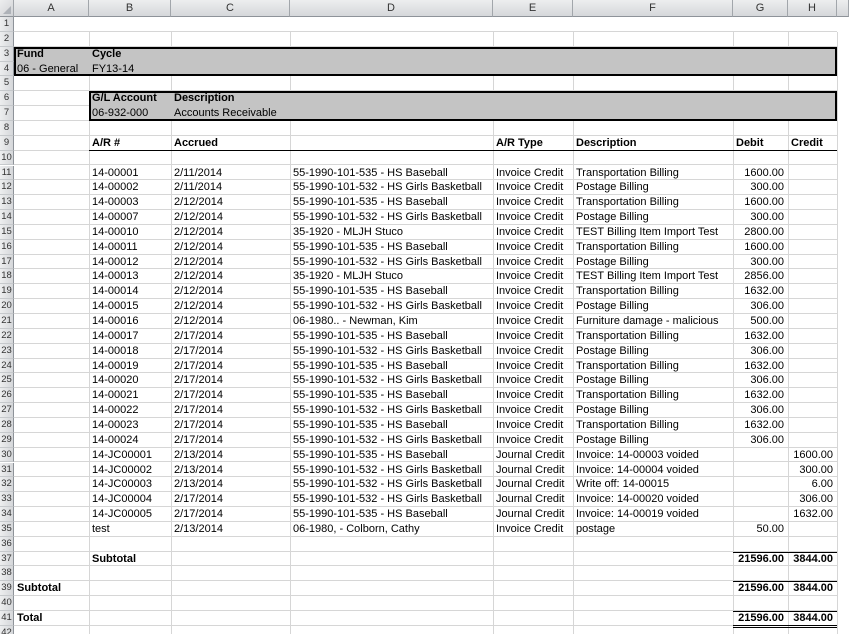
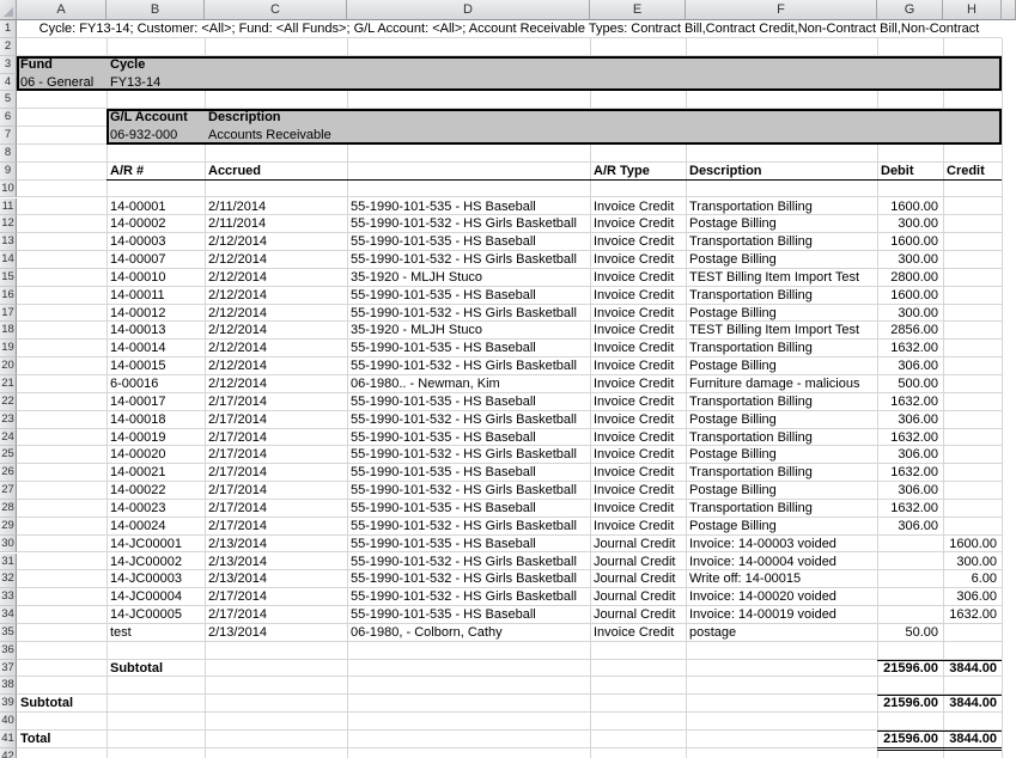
  A
  B
  C
  D
  E
  F
  G
  H
  1
  2
  3
  4
  5
  6
  7
  8
  9
  10
  11
  12
  13
  14
  15
  16
  17
  18
  19
  20
  21
  22
  23
  24
  25
  26
  27
  28
  29
  30
  31
  32
  33
  34
  35
  36
  37
  38
  39
  40
  41
  42
  14-00001
  2/11/2014
  55-1990-101-535 - HS Baseball
  Invoice Credit
  Transportation Billing
  1600.00
  14-00002
  2/11/2014
  55-1990-101-532 - HS Girls Basketball
  Invoice Credit
  Postage Billing
  300.00
  14-00003
  2/12/2014
  55-1990-101-535 - HS Baseball
  Invoice Credit
  Transportation Billing
  1600.00
  14-00007
  2/12/2014
  55-1990-101-532 - HS Girls Basketball
  Invoice Credit
  Postage Billing
  300.00
  14-00010
  2/12/2014
  35-1920 - MLJH Stuco
  Invoice Credit
  TEST Billing Item Import Test
  2800.00
  14-00011
  2/12/2014
  55-1990-101-535 - HS Baseball
  Invoice Credit
  Transportation Billing
  1600.00
  14-00012
  2/12/2014
  55-1990-101-532 - HS Girls Basketball
  Invoice Credit
  Postage Billing
  300.00
  14-00013
  2/12/2014
  35-1920 - MLJH Stuco
  Invoice Credit
  TEST Billing Item Import Test
  2856.00
  14-00014
  2/12/2014
  55-1990-101-535 - HS Baseball
  Invoice Credit
  Transportation Billing
  1632.00
  14-00015
  2/12/2014
  55-1990-101-532 - HS Girls Basketball
  Invoice Credit
  Postage Billing
  306.00
- 14-00016
+ 6-00016
  2/12/2014
  06-1980.. - Newman, Kim
  Invoice Credit
  Furniture damage - malicious
  500.00
  14-00017
  2/17/2014
  55-1990-101-535 - HS Baseball
  Invoice Credit
  Transportation Billing
  1632.00
  14-00018
  2/17/2014
  55-1990-101-532 - HS Girls Basketball
  Invoice Credit
  Postage Billing
  306.00
  14-00019
  2/17/2014
  55-1990-101-535 - HS Baseball
  Invoice Credit
  Transportation Billing
  1632.00
  14-00020
  2/17/2014
  55-1990-101-532 - HS Girls Basketball
  Invoice Credit
  Postage Billing
  306.00
  14-00021
  2/17/2014
  55-1990-101-535 - HS Baseball
  Invoice Credit
  Transportation Billing
  1632.00
  14-00022
  2/17/2014
  55-1990-101-532 - HS Girls Basketball
  Invoice Credit
  Postage Billing
  306.00
  14-00023
  2/17/2014
  55-1990-101-535 - HS Baseball
  Invoice Credit
  Transportation Billing
  1632.00
  14-00024
  2/17/2014
  55-1990-101-532 - HS Girls Basketball
  Invoice Credit
  Postage Billing
  306.00
  14-JC00001
  2/13/2014
  55-1990-101-535 - HS Baseball
  Journal Credit
  Invoice: 14-00003 voided
  1600.00
  14-JC00002
  2/13/2014
  55-1990-101-532 - HS Girls Basketball
  Journal Credit
  Invoice: 14-00004 voided
  300.00
  14-JC00003
  2/13/2014
  55-1990-101-532 - HS Girls Basketball
  Journal Credit
  Write off: 14-00015
  6.00
  14-JC00004
  2/17/2014
  55-1990-101-532 - HS Girls Basketball
  Journal Credit
  Invoice: 14-00020 voided
  306.00
  14-JC00005
  2/17/2014
  55-1990-101-535 - HS Baseball
  Journal Credit
  Invoice: 14-00019 voided
  1632.00
  test
  2/13/2014
  06-1980, - Colborn, Cathy
  Invoice Credit
  postage
  50.00
+ Cycle: FY13-14; Customer: <All>; Fund: <All Funds>; G/L Account: <All>; Account Receivable Types: Contract Bill,Contract Credit,Non-Contract Bill,Non-Contract
  Fund
  Cycle
  06 - General
  FY13-14
  G/L Account
  Description
  06-932-000
  Accounts Receivable
  A/R #
  Accrued
  A/R Type
  Description
  Debit
  Credit
  Subtotal
  21596.00
  3844.00
  Subtotal
  21596.00
  3844.00
  Total
  21596.00
  3844.00
